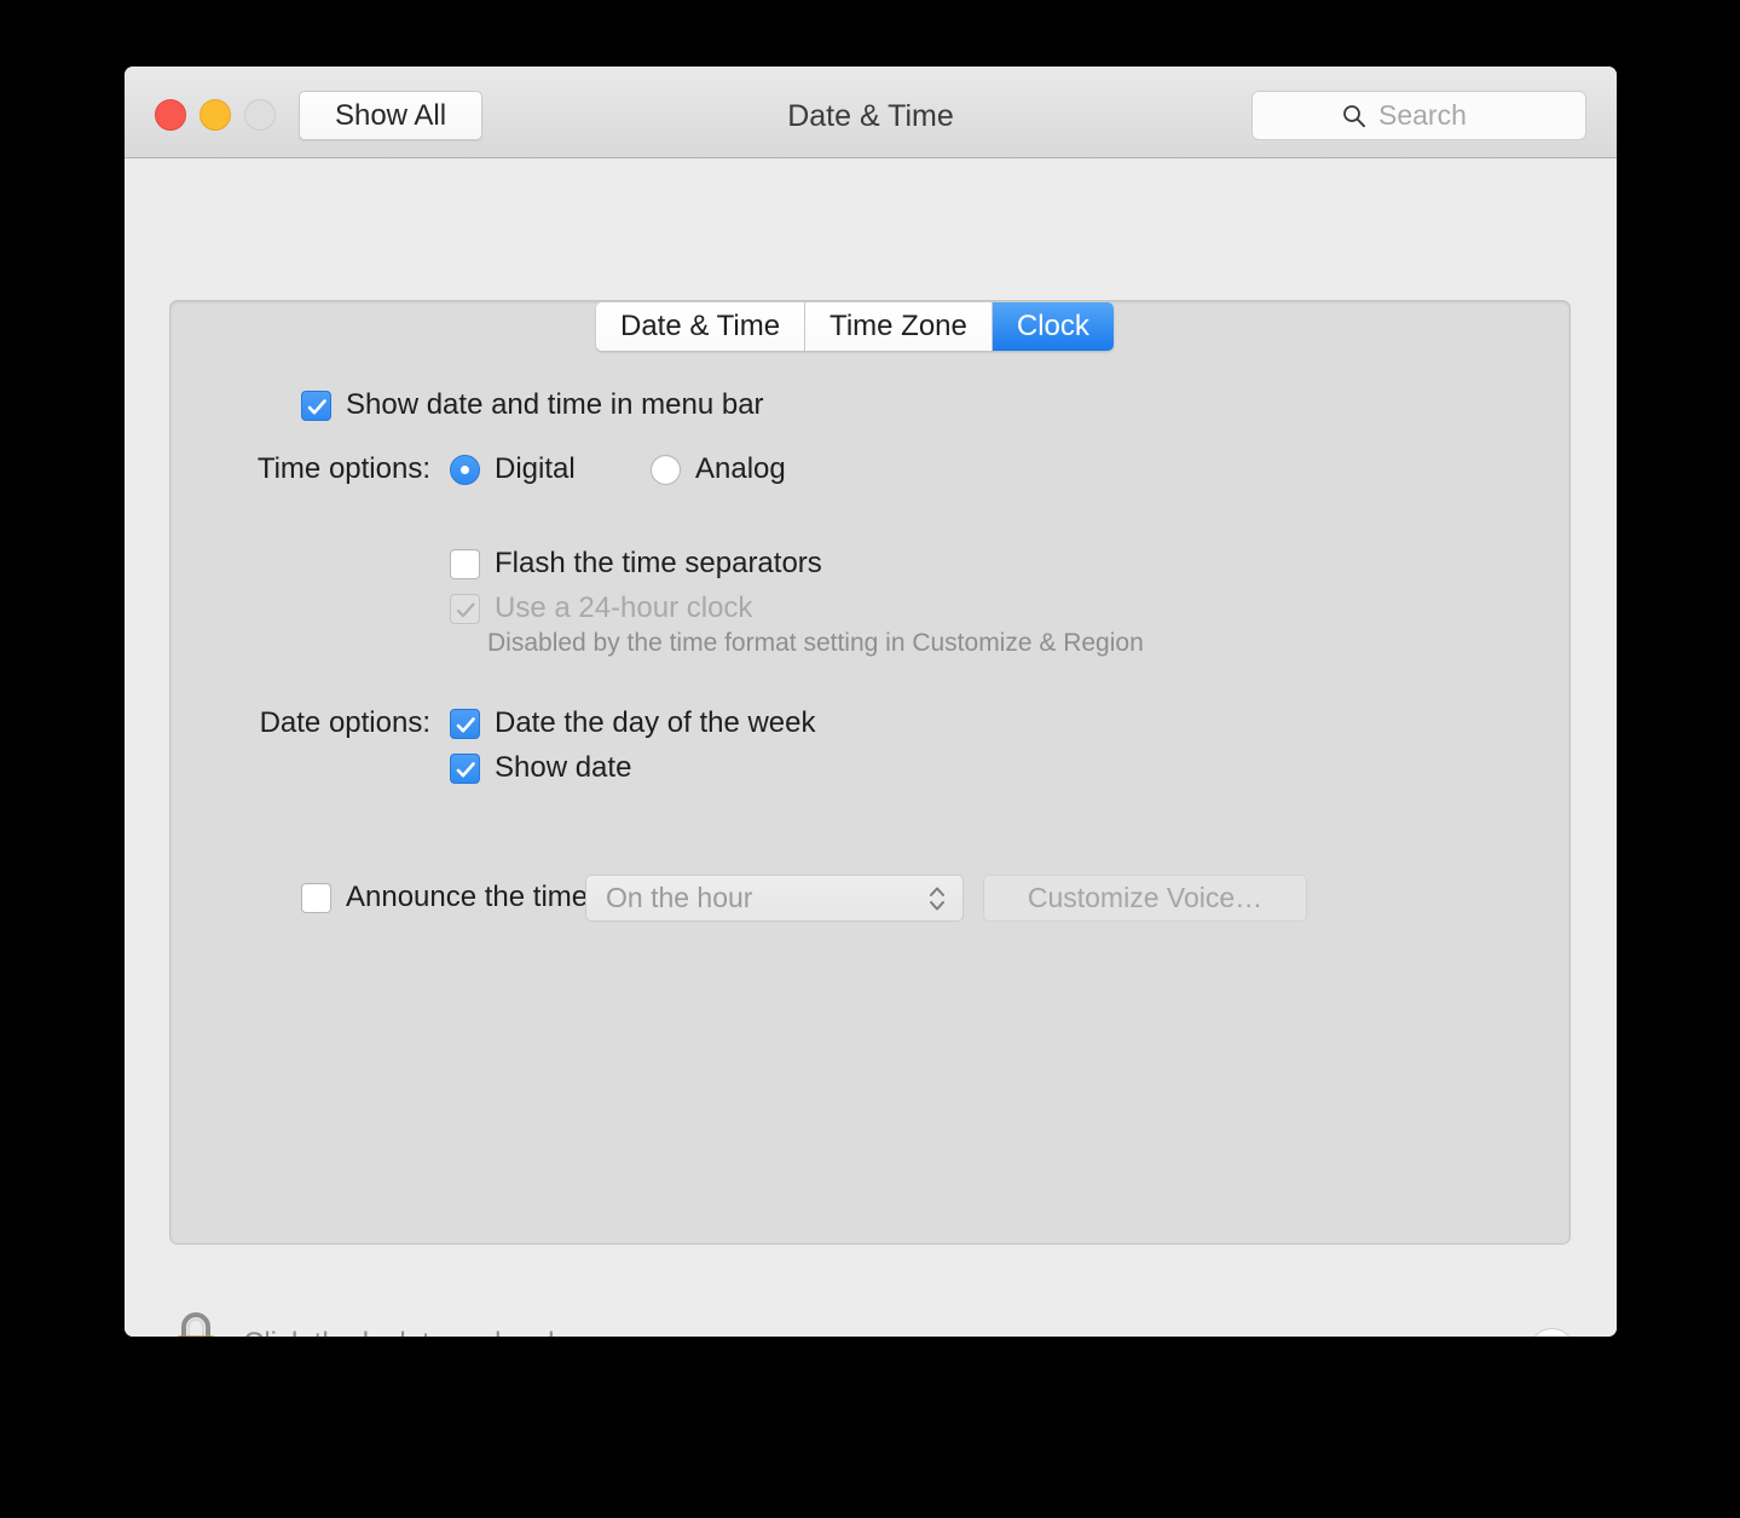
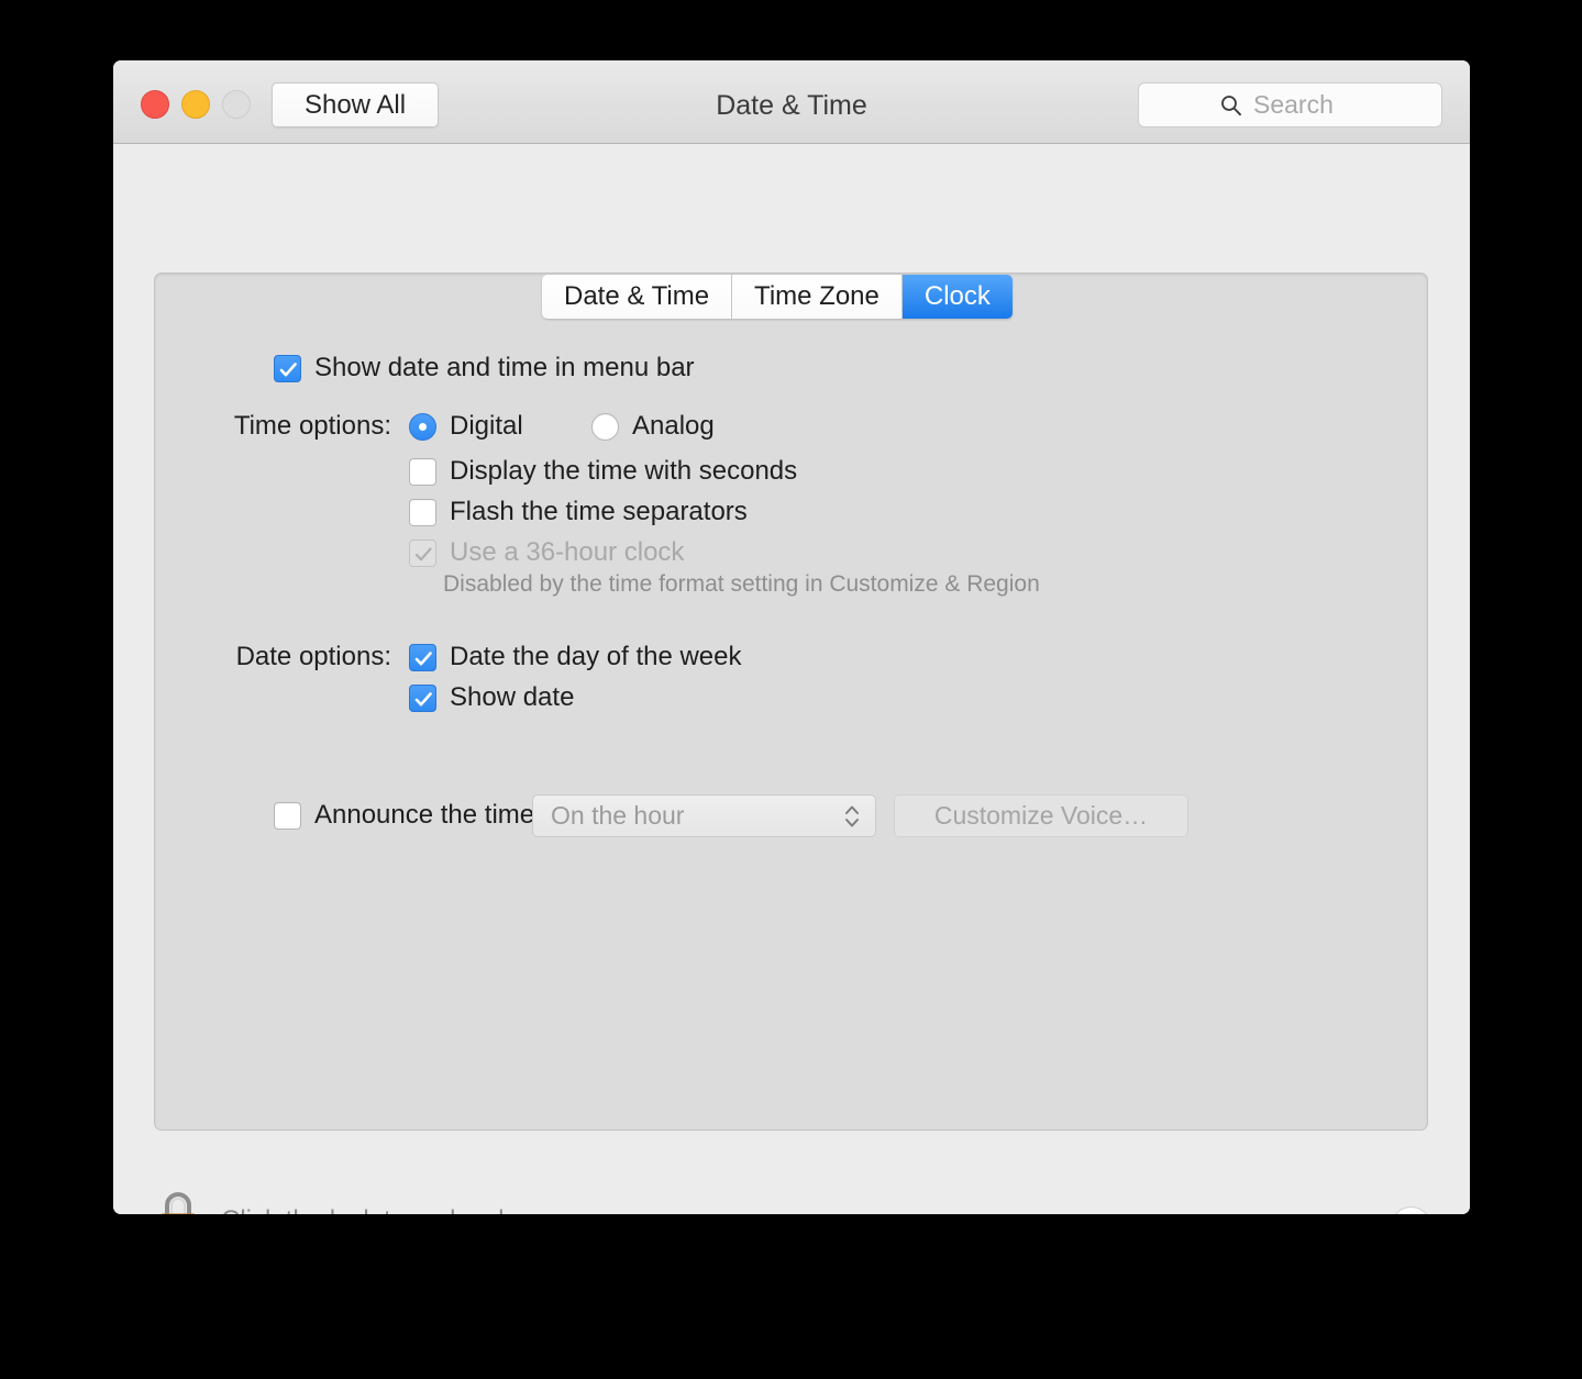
  Show All
  Date & Time
  Search
  Date & Time
  Time Zone
  Clock
  Show date and time in menu bar
  Time options:
  Digital
  Analog
+ Display the time with seconds
  Flash the time separators
- Use a 24-hour clock
+ Use a 36-hour clock
  Disabled by the time format setting in Customize & Region
  Date options:
  Date the day of the week
  Show date
  Announce the time
  On the hour
  Customize Voice…
